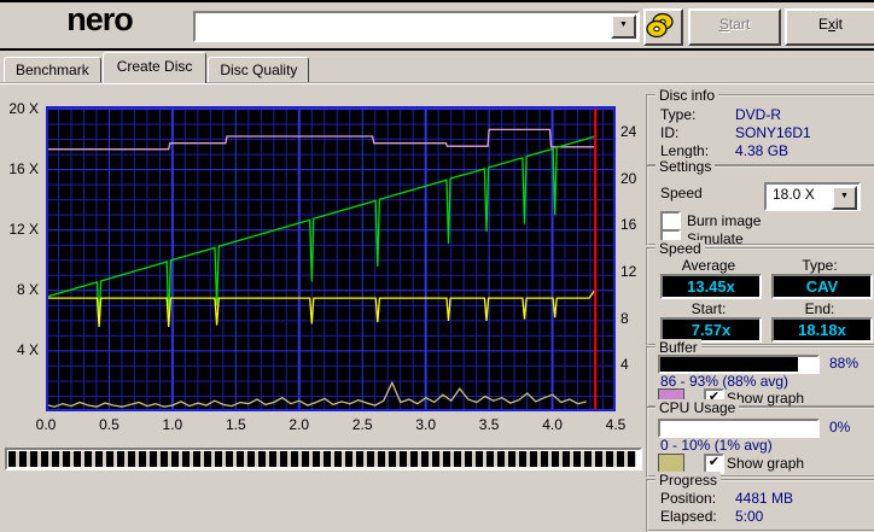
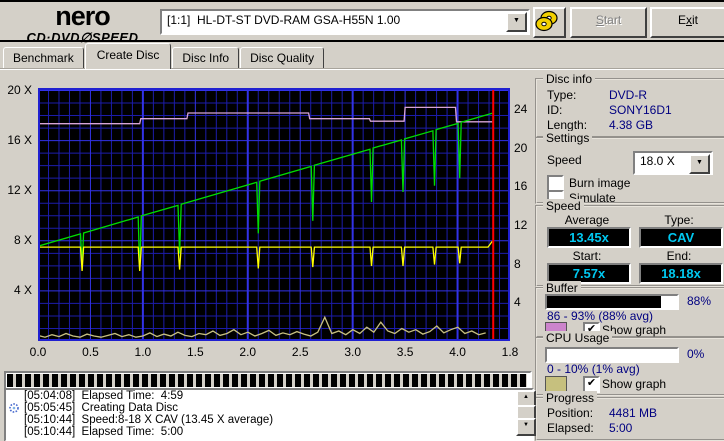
  nero
+ CD·DVD∅SPEED
+ [1:1] HL-DT-ST DVD-RAM GSA-H55N 1.00
  Start
  Exit
  Benchmark
  Create Disc
+ Disc Info
  Disc Quality
  20 X
  16 X
  12 X
  8 X
  4 X
  24
  20
  16
  12
  8
  4
  0.0
  0.5
  1.0
  1.5
  2.0
  2.5
  3.0
  3.5
  4.0
- 4.5
+ 1.8
  Disc info
  Type:
  DVD-R
  ID:
  SONY16D1
  Length:
  4.38 GB
  Settings
  Speed
  18.0 X
  Burn image
  Simulate
  Speed
  Average
  13.45x
  Type:
  CAV
  Start:
  7.57x
  End:
  18.18x
  Buffer
  88%
  86 - 93% (88% avg)
  ✔
  Show graph
  CPU Usage
  0%
  0 - 10% (1% avg)
  ✔
  Show graph
  Progress
  Position:
  4481 MB
  Elapsed:
  5:00
+ [05:04:08] Elapsed Time: 4:59
+ [05:05:45] Creating Data Disc
+ [05:10:44] Speed:8-18 X CAV (13.45 X average)
+ [05:10:44] Elapsed Time: 5:00
